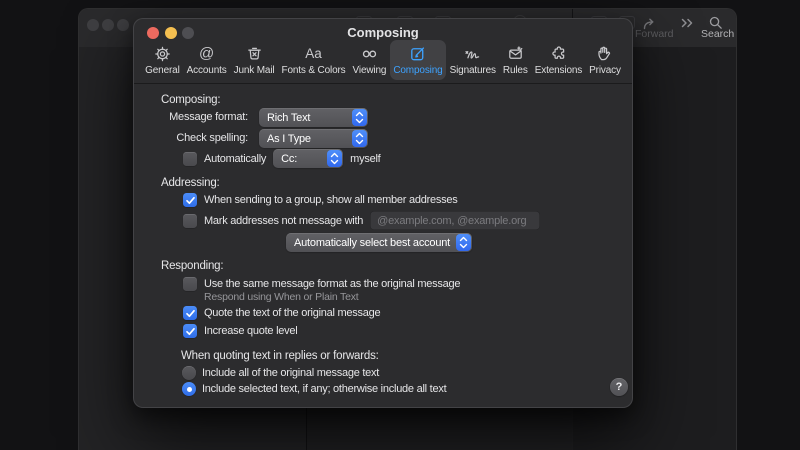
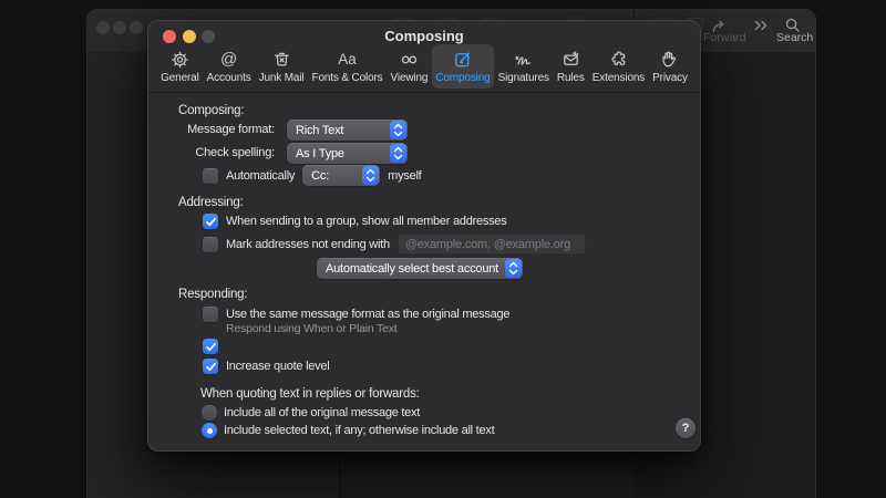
  Forward
  Search
  Composing
  General
  @
  Accounts
  Junk Mail
  Aa
  Fonts & Colors
  Viewing
  Composing
  Signatures
  Rules
  Extensions
  Privacy
  Composing:
  Message format:
  Rich Text
  Check spelling:
  As I Type
  Automatically
  Cc:
  myself
  Addressing:
  When sending to a group, show all member addresses
- Mark addresses not message with
+ Mark addresses not ending with
  @example.com, @example.org
  Automatically select best account
  Responding:
  Use the same message format as the original message
  Respond using When or Plain Text
- Quote the text of the original message
  Increase quote level
  When quoting text in replies or forwards:
  Include all of the original message text
  Include selected text, if any; otherwise include all text
  ?
